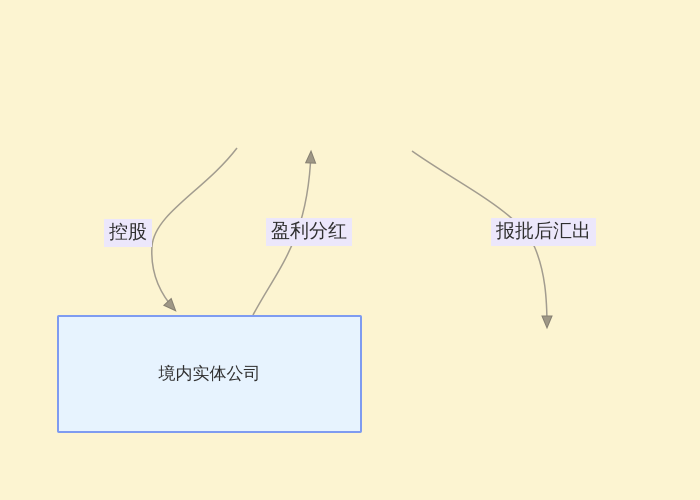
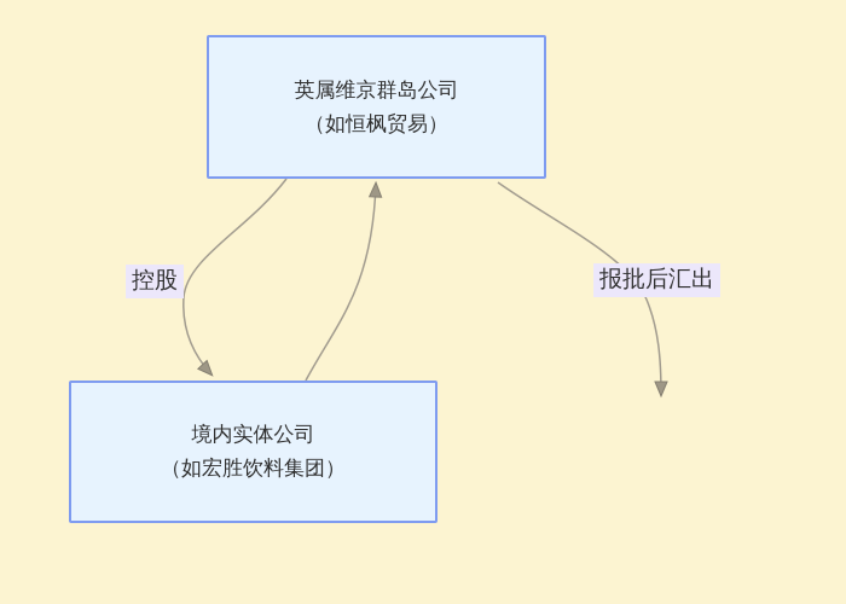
+ 英属维京群岛公司
+ （如恒枫贸易）
  境内实体公司
+ （如宏胜饮料集团）
  控股
- 盈利分红
  报批后汇出
